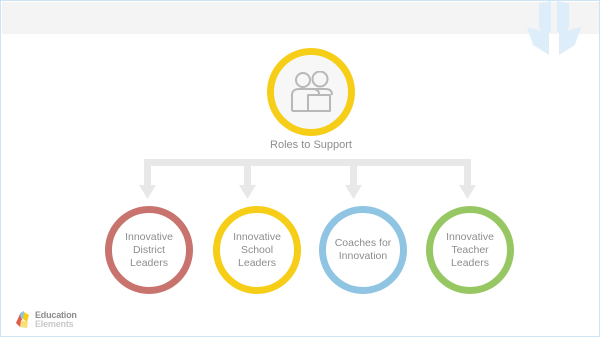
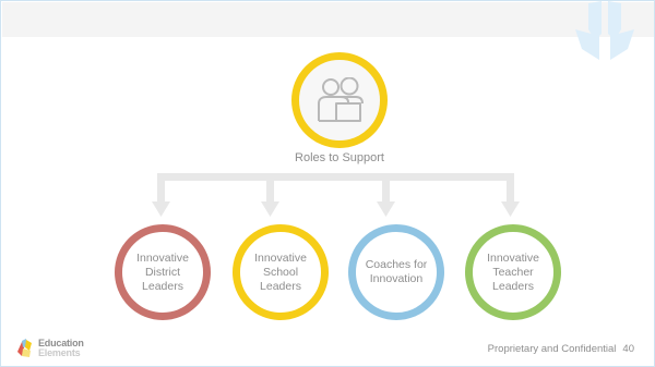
  Roles to Support
  Innovative
  District
  Leaders
  Innovative
  School
  Leaders
  Coaches for
  Innovation
  Innovative
  Teacher
  Leaders
  Education
  Elements
+ Proprietary and Confidential 40
